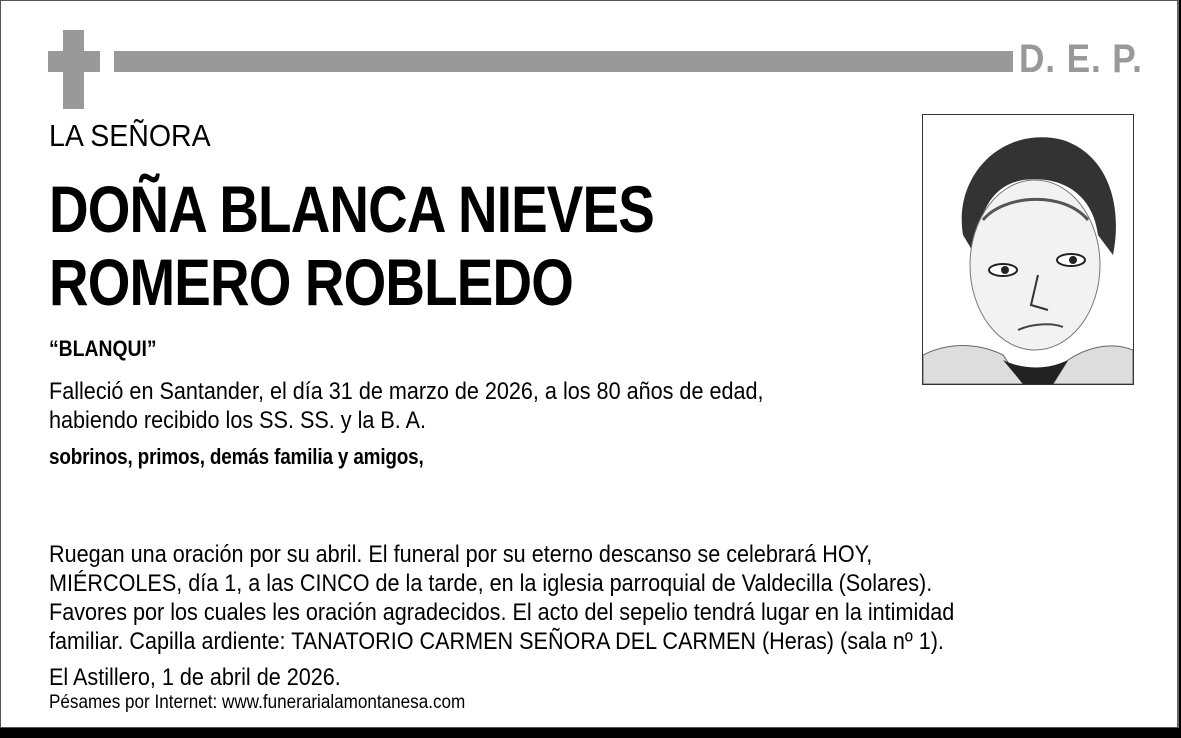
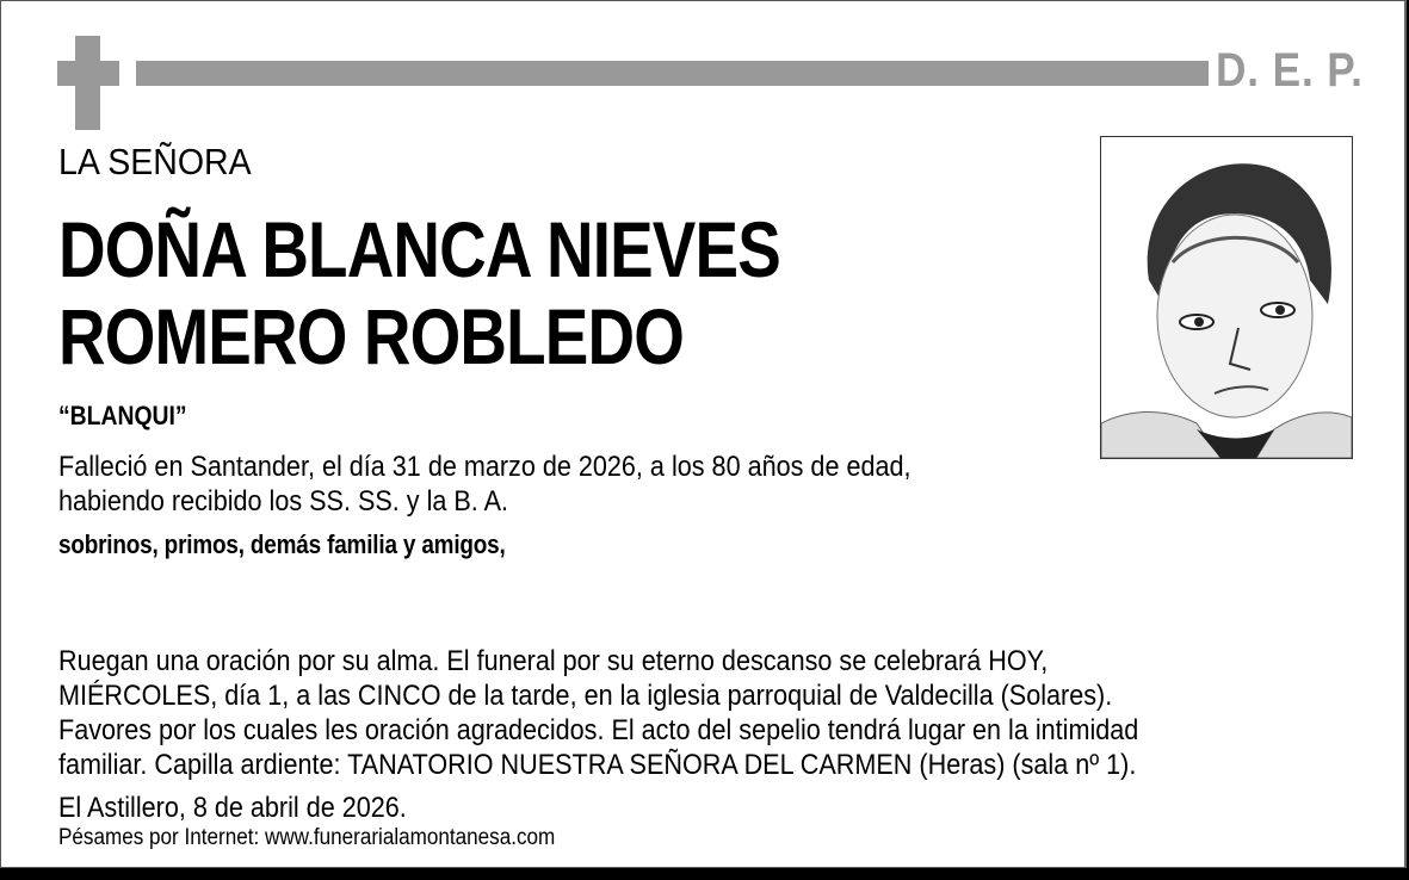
  D. E. P.
  LA SEÑORA
  DOÑA BLANCA NIEVES
  ROMERO ROBLEDO
  “BLANQUI”
  Falleció en Santander, el día 31 de marzo de 2026, a los 80 años de edad,
  habiendo recibido los SS. SS. y la B. A.
  sobrinos, primos, demás familia y amigos,
- Ruegan una oración por su abril. El funeral por su eterno descanso se celebrará HOY,
+ Ruegan una oración por su alma. El funeral por su eterno descanso se celebrará HOY,
  MIÉRCOLES, día 1, a las CINCO de la tarde, en la iglesia parroquial de Valdecilla (Solares).
  Favores por los cuales les oración agradecidos. El acto del sepelio tendrá lugar en la intimidad
- familiar. Capilla ardiente: TANATORIO CARMEN SEÑORA DEL CARMEN (Heras) (sala nº 1).
+ familiar. Capilla ardiente: TANATORIO NUESTRA SEÑORA DEL CARMEN (Heras) (sala nº 1).
- El Astillero, 1 de abril de 2026.
+ El Astillero, 8 de abril de 2026.
  Pésames por Internet: www.funerarialamontanesa.com
